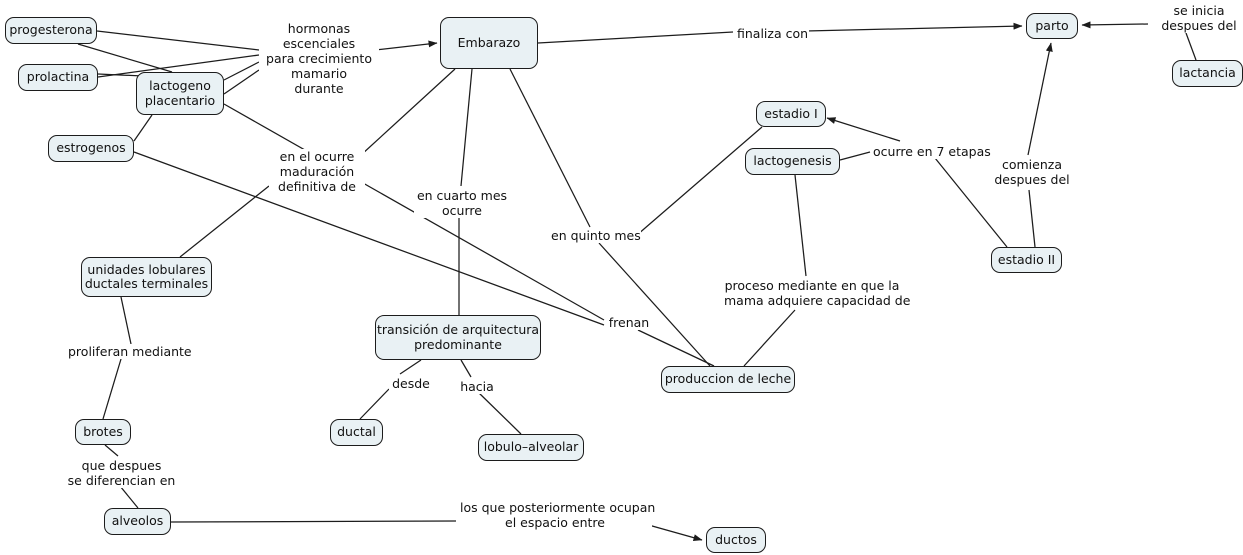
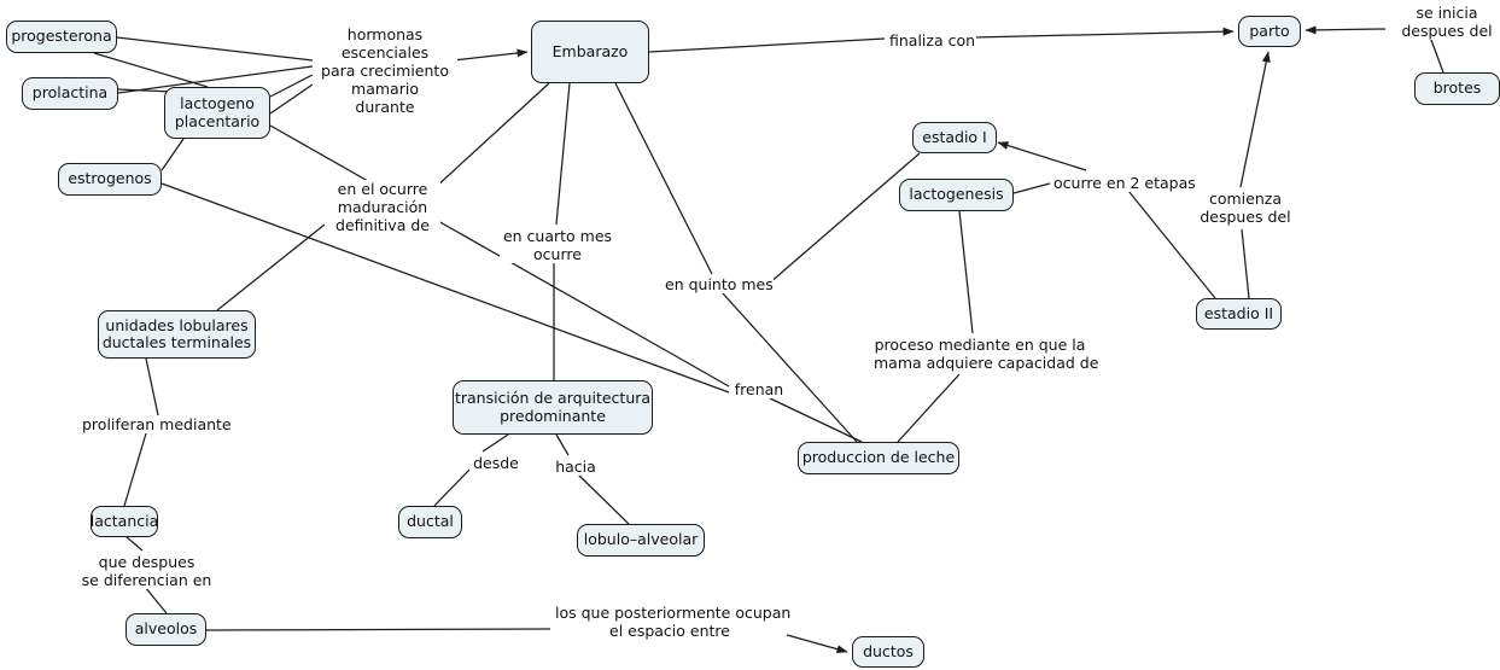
  progesterona
  prolactina
  lactogeno
  placentario
  estrogenos
  Embarazo
  parto
- lactancia
+ brotes
  estadio I
  lactogenesis
  estadio II
  unidades lobulares
  ductales terminales
  transición de arquitectura
  predominante
  produccion de leche
- brotes
+ lactancia
  ductal
  lobulo–alveolar
  alveolos
  ductos
  hormonas
  escenciales
  para crecimiento
  mamario
  durante
  finaliza con
  se inicia
  despues del
- ocurre en 7 etapas
+ ocurre en 2 etapas
  comienza
  despues del
  en el ocurre
  maduración
  definitiva de
  en cuarto mes
  ocurre
  en quinto mes
  proceso mediante en que la
  mama adquiere capacidad de
  frenan
  proliferan mediante
  desde
  hacia
  que despues
  se diferencian en
  los que posteriormente ocupan
  el espacio entre
